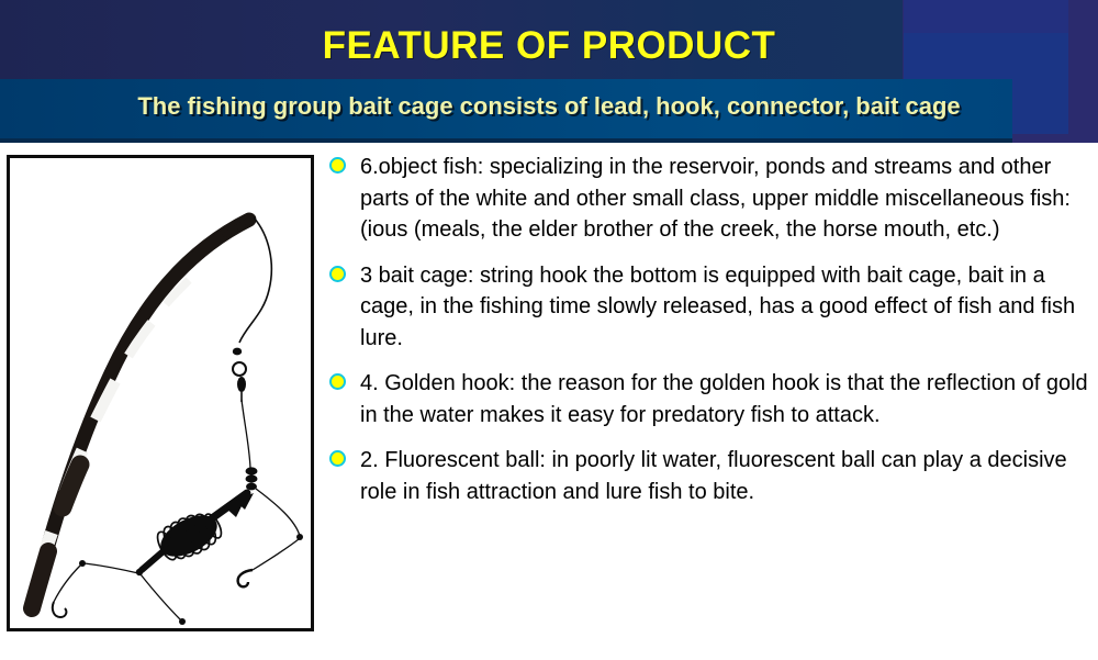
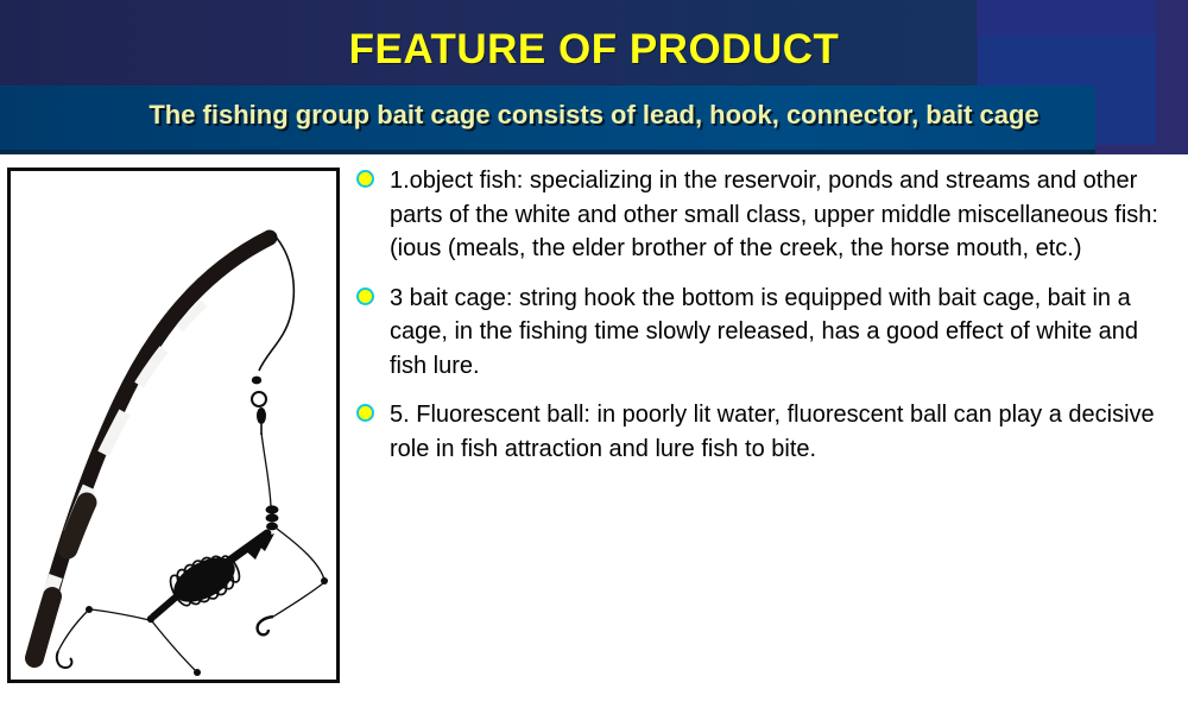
  FEATURE OF PRODUCT
  The fishing group bait cage consists of lead, hook, connector, bait cage
- 6.object fish: specializing in the reservoir, ponds and streams and other parts of the white and other small class, upper middle miscellaneous fish: (ious (meals, the elder brother of the creek, the horse mouth, etc.)
+ 1.object fish: specializing in the reservoir, ponds and streams and other parts of the white and other small class, upper middle miscellaneous fish: (ious (meals, the elder brother of the creek, the horse mouth, etc.)
- 3 bait cage: string hook the bottom is equipped with bait cage, bait in a cage, in the fishing time slowly released, has a good effect of fish and fish lure.
+ 3 bait cage: string hook the bottom is equipped with bait cage, bait in a cage, in the fishing time slowly released, has a good effect of white and fish lure.
- 4. Golden hook: the reason for the golden hook is that the reflection of gold in the water makes it easy for predatory fish to attack.
- 2. Fluorescent ball: in poorly lit water, fluorescent ball can play a decisive role in fish attraction and lure fish to bite.
+ 5. Fluorescent ball: in poorly lit water, fluorescent ball can play a decisive role in fish attraction and lure fish to bite.
